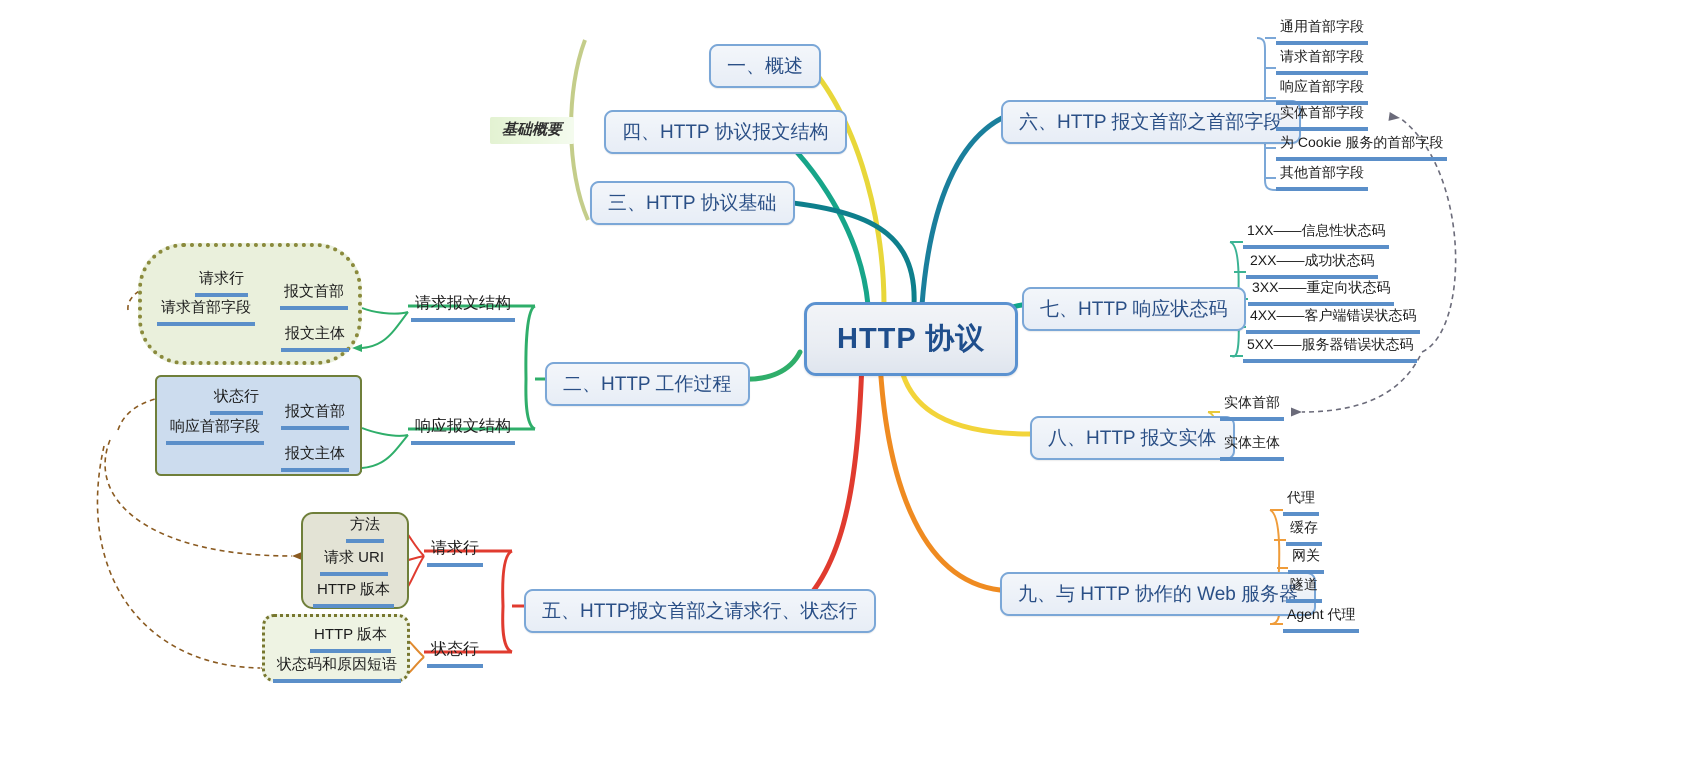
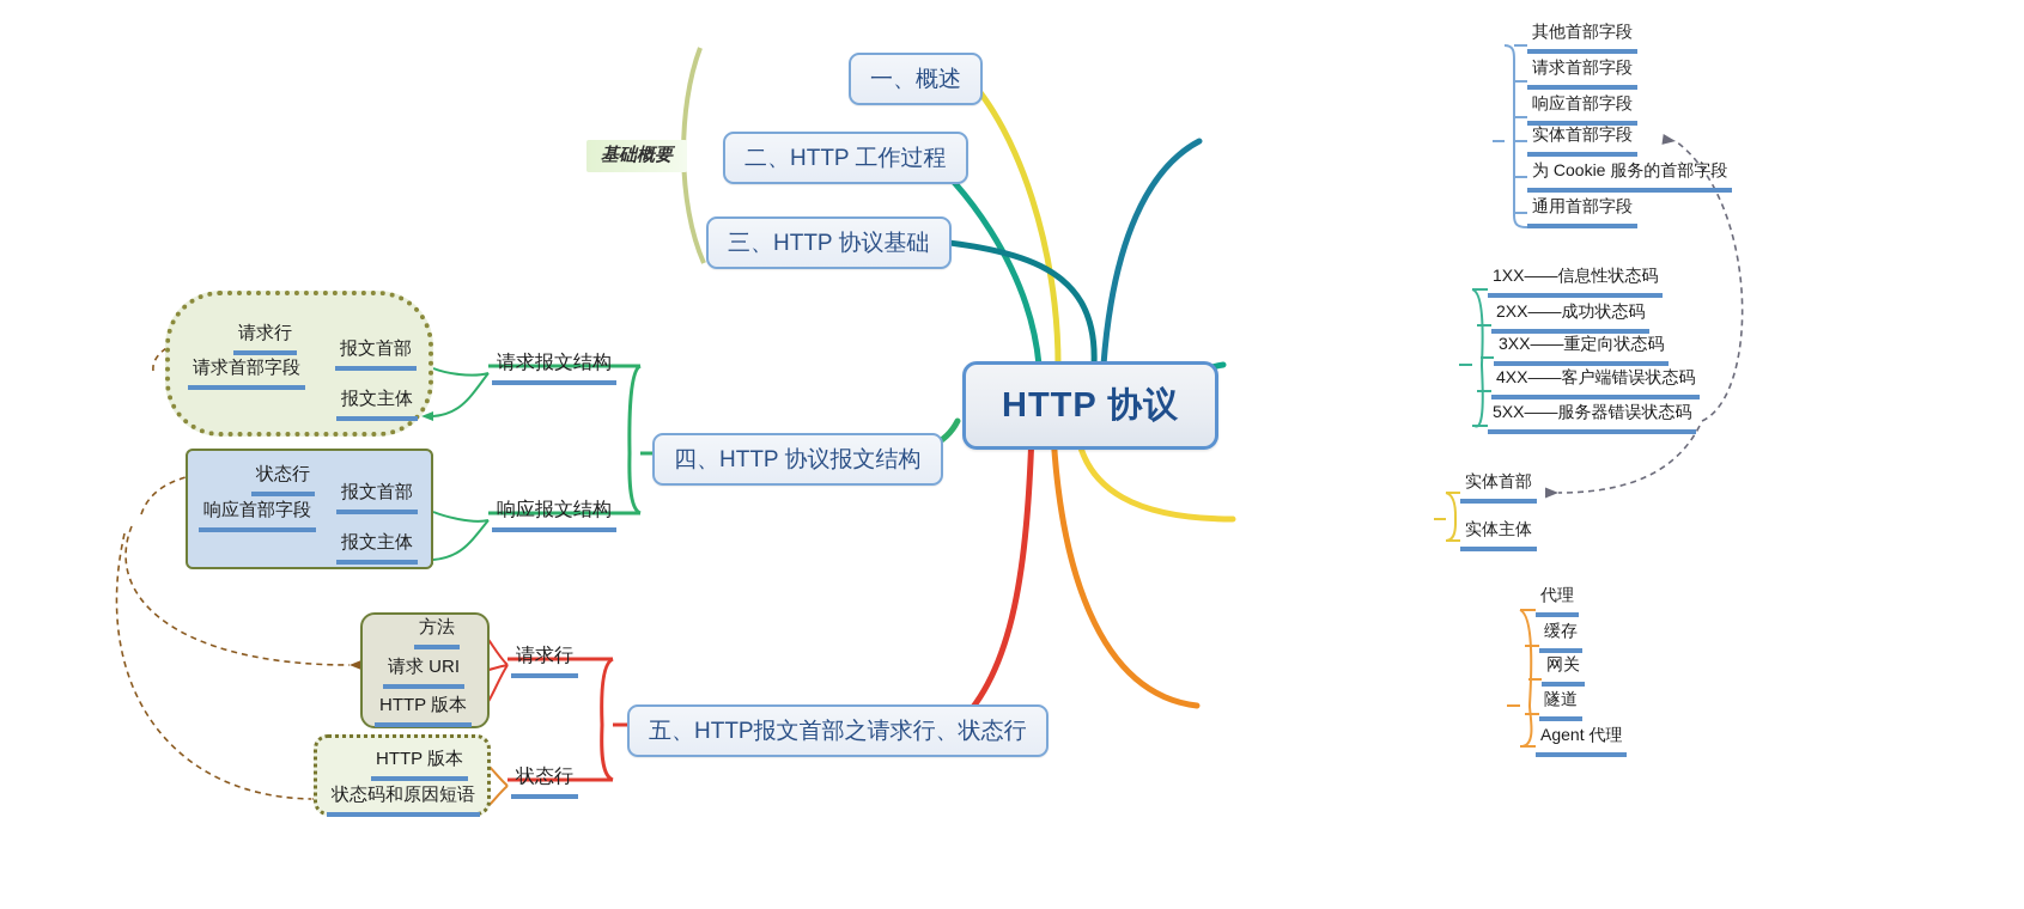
  HTTP 协议
  基础概要
  一、概述
- 四、HTTP 协议报文结构
+ 二、HTTP 工作过程
  三、HTTP 协议基础
- 二、HTTP 工作过程
+ 四、HTTP 协议报文结构
  五、HTTP报文首部之请求行、状态行
- 六、HTTP 报文首部之首部字段
- 七、HTTP 响应状态码
- 八、HTTP 报文实体
- 九、与 HTTP 协作的 Web 服务器
  请求报文结构
  响应报文结构
  报文首部
  报文主体
  请求行
  请求首部字段
  报文首部
  报文主体
  状态行
  响应首部字段
  请求行
  状态行
  方法
  请求 URI
  HTTP 版本
  HTTP 版本
  状态码和原因短语
- 通用首部字段
+ 其他首部字段
  请求首部字段
  响应首部字段
  实体首部字段
  为 Cookie 服务的首部字段
- 其他首部字段
+ 通用首部字段
  1XX——信息性状态码
  2XX——成功状态码
  3XX——重定向状态码
  4XX——客户端错误状态码
  5XX——服务器错误状态码
  实体首部
  实体主体
  代理
  缓存
  网关
  隧道
  Agent 代理
